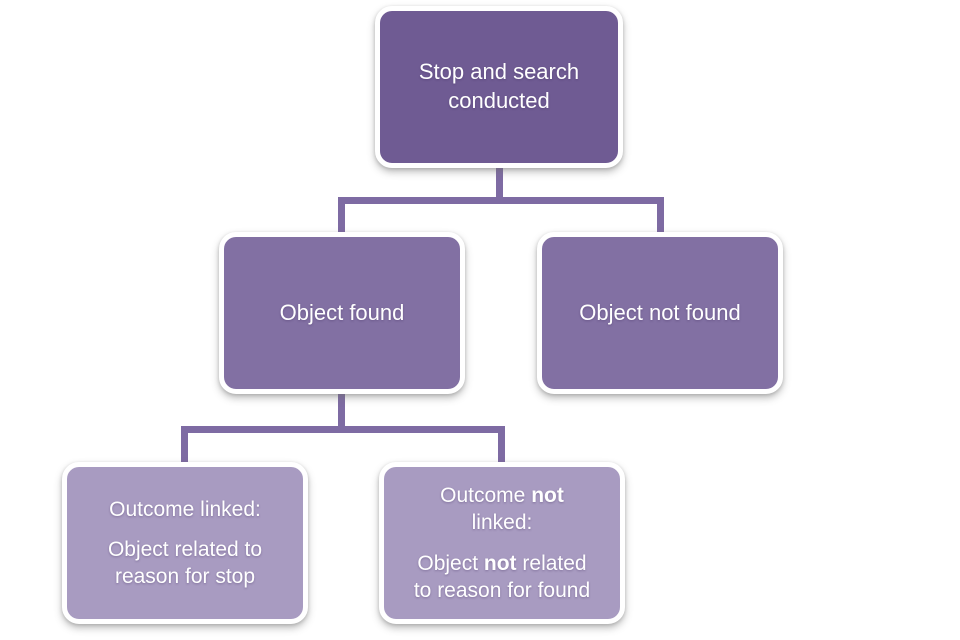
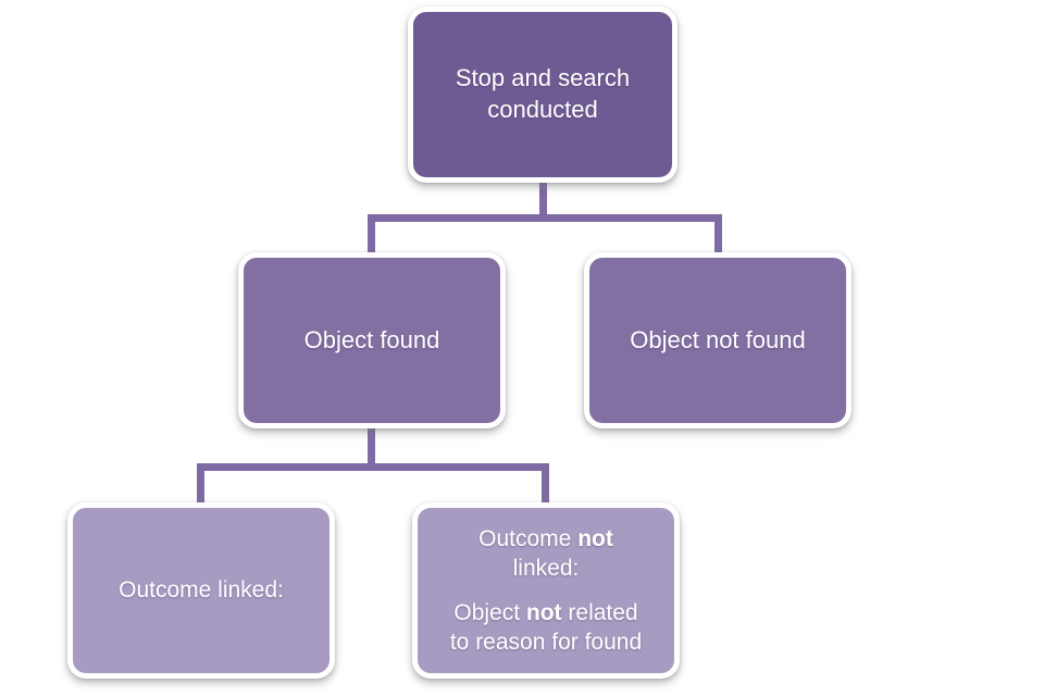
  Stop and search conducted
  Object found
  Object not found
  Outcome linked:
- Object related to reason for stop
  Outcome not linked:
  Object not related to reason for found
